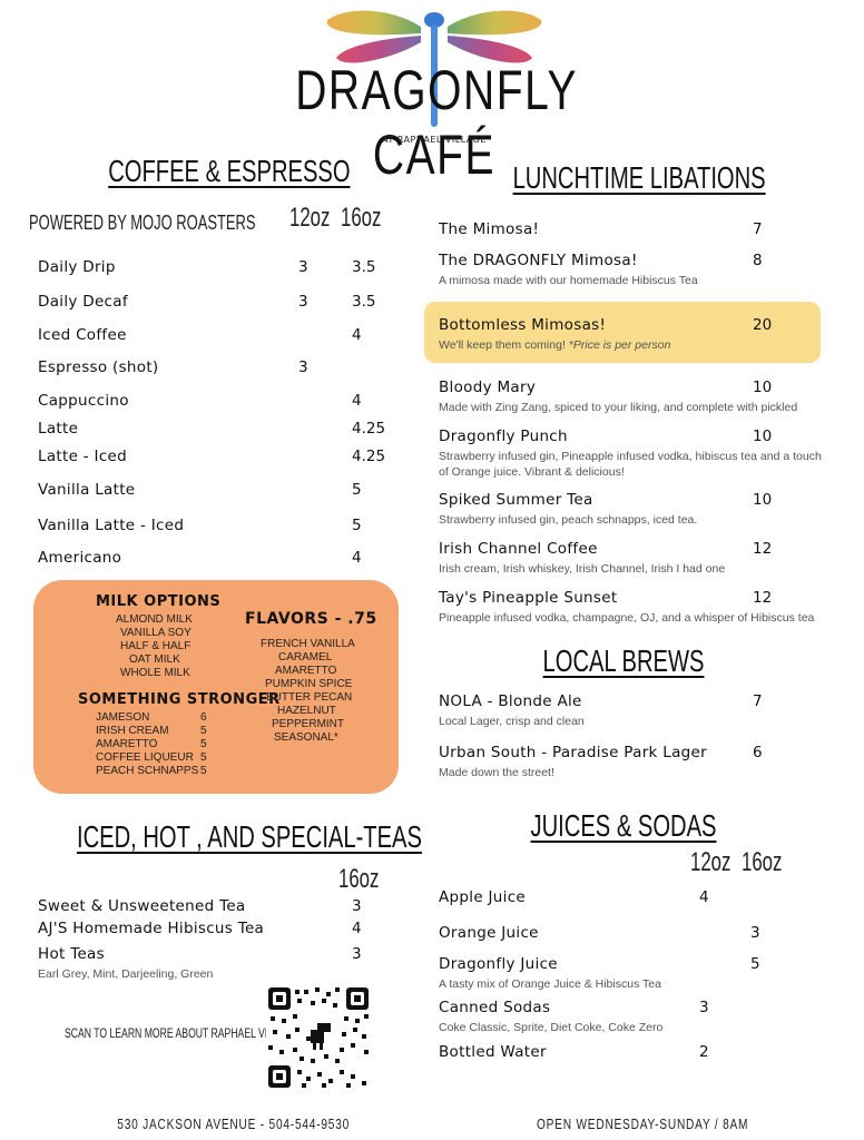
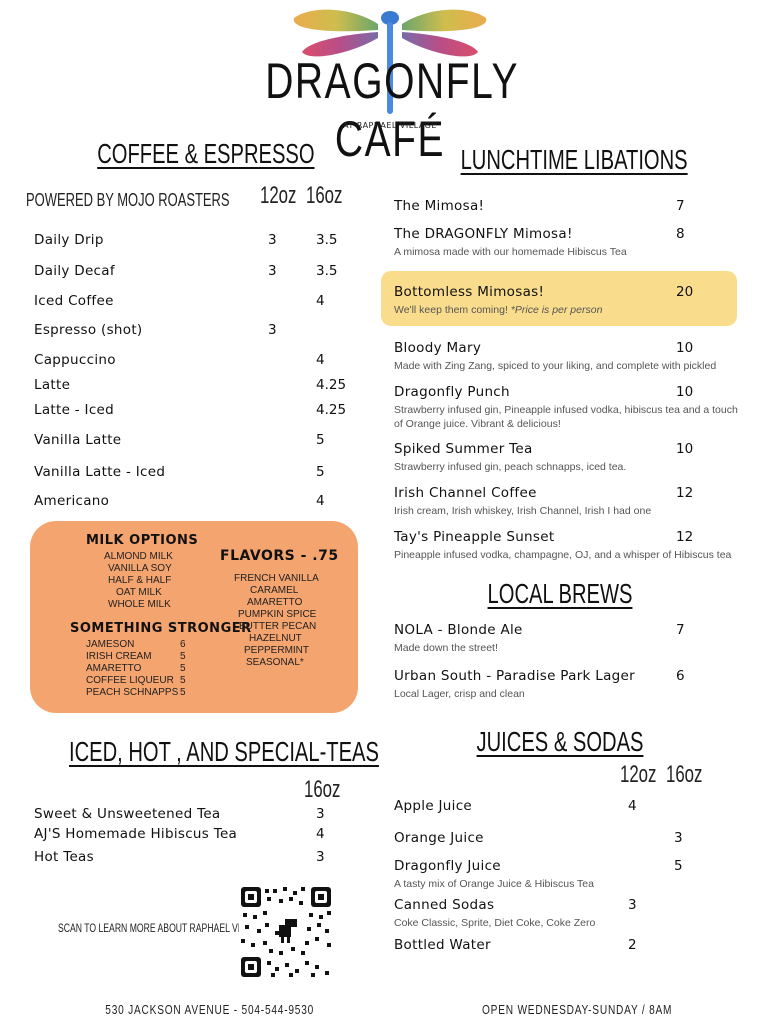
  DRAGONFLY CAFÉ
  AT RAPHAEL VILLAGE
  COFFEE & ESPRESSO
  POWERED BY MOJO ROASTERS
  12oz
  16oz
  Daily Drip
  3
  3.5
  Daily Decaf
  3
  3.5
  Iced Coffee
  4
  Espresso (shot)
  3
  Cappuccino
  4
  Latte
  4.25
  Latte - Iced
  4.25
  Vanilla Latte
  5
  Vanilla Latte - Iced
  5
  Americano
  4
  MILK OPTIONS
  ALMOND MILK
  VANILLA SOY
  HALF & HALF
  OAT MILK
  WHOLE MILK
  SOMETHING STRONGER
  JAMESON
  6
  IRISH CREAM
  5
  AMARETTO
  5
  COFFEE LIQUEUR
  5
  PEACH SCHNAPPS
  5
  FLAVORS - .75
  FRENCH VANILLA
  CARAMEL
  AMARETTO
  PUMPKIN SPICE
  BUTTER PECAN
  HAZELNUT
  PEPPERMINT
  SEASONAL*
  ICED, HOT , AND SPECIAL-TEAS
  16oz
  Sweet & Unsweetened Tea
  3
  AJ'S Homemade Hibiscus Tea
  4
  Hot Teas
  3
- Earl Grey, Mint, Darjeeling, Green
  SCAN TO LEARN MORE ABOUT RAPHAEL VI
  530 JACKSON AVENUE - 504-544-9530
  LUNCHTIME LIBATIONS
  The Mimosa!
  7
  The DRAGONFLY Mimosa!
  8
  A mimosa made with our homemade Hibiscus Tea
  Bottomless Mimosas!
  20
  We'll keep them coming! *Price is per person
  Bloody Mary
  10
  Made with Zing Zang, spiced to your liking, and complete with pickled
  Dragonfly Punch
  10
  Strawberry infused gin, Pineapple infused vodka, hibiscus tea and a touch
  of Orange juice. Vibrant & delicious!
  Spiked Summer Tea
  10
  Strawberry infused gin, peach schnapps, iced tea.
  Irish Channel Coffee
  12
  Irish cream, Irish whiskey, Irish Channel, Irish I had one
  Tay's Pineapple Sunset
  12
  Pineapple infused vodka, champagne, OJ, and a whisper of Hibiscus tea
  LOCAL BREWS
  NOLA - Blonde Ale
  7
- Local Lager, crisp and clean
+ Made down the street!
  Urban South - Paradise Park Lager
  6
- Made down the street!
+ Local Lager, crisp and clean
  JUICES & SODAS
  12oz
  16oz
  Apple Juice
  4
  Orange Juice
  3
  Dragonfly Juice
  5
  A tasty mix of Orange Juice & Hibiscus Tea
  Canned Sodas
  3
  Coke Classic, Sprite, Diet Coke, Coke Zero
  Bottled Water
  2
  OPEN WEDNESDAY-SUNDAY / 8AM
